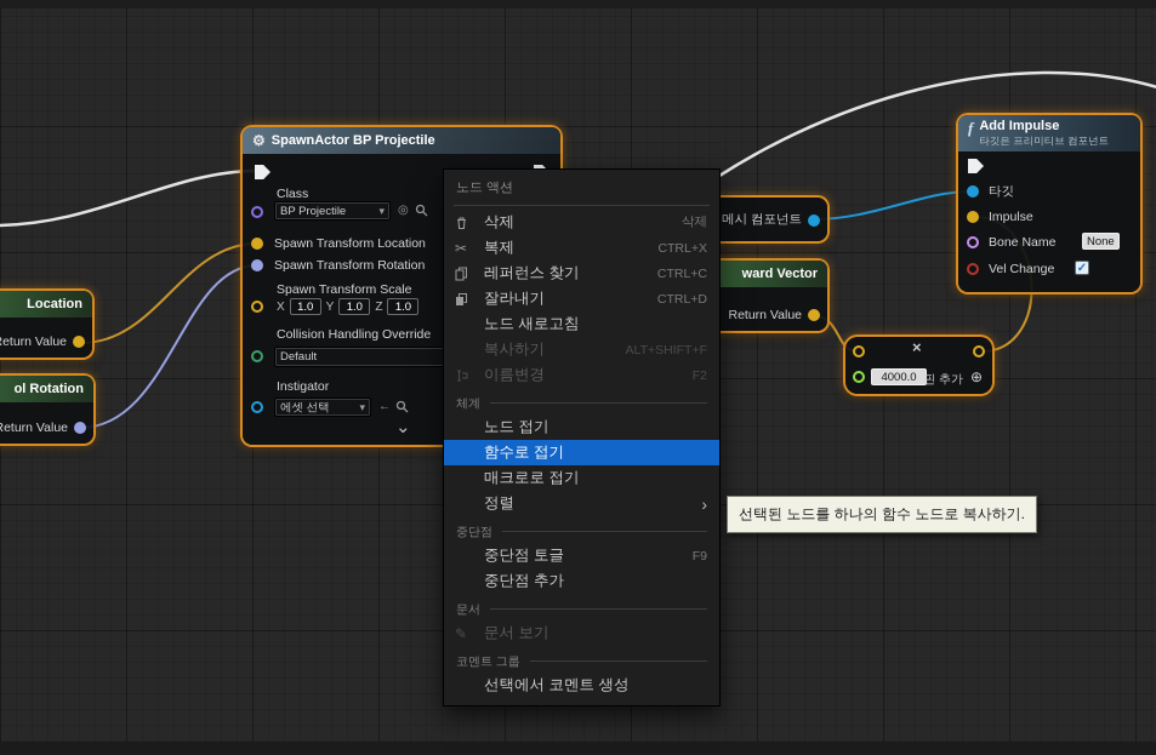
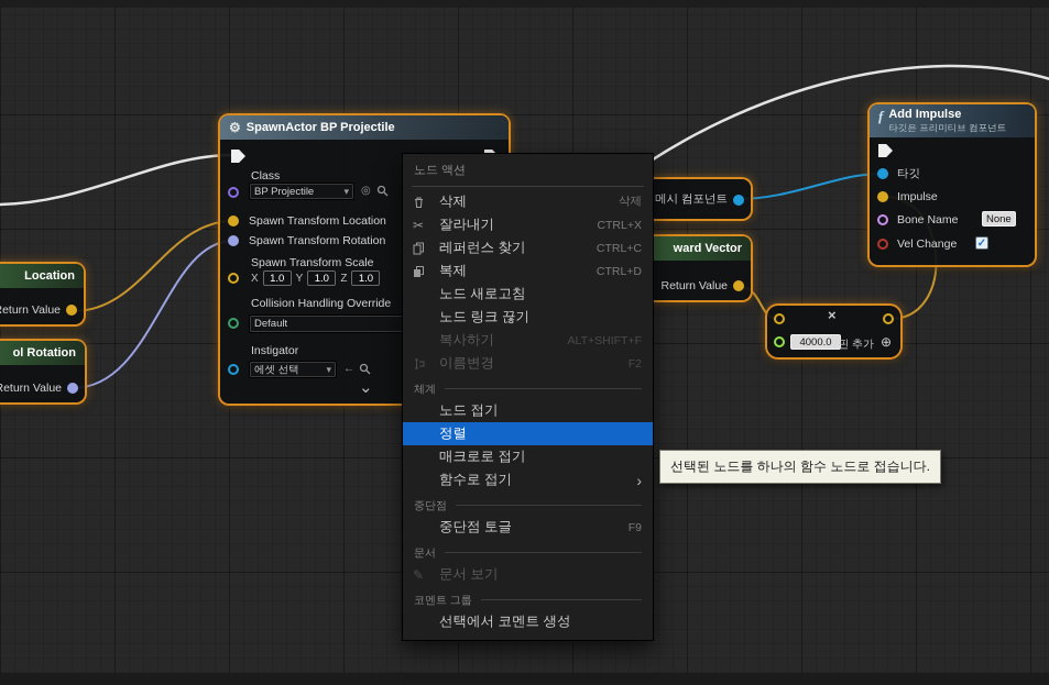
  Location
  eturn Value
  ol Rotation
  eturn Value
  메시 컴포넌트
  ward Vector
  Return Value
  ⚙
  SpawnActor BP Projectile
  Class
  BP Projectile
  ▾
  ◎
  Spawn Transform Location
  Spawn Transform Rotation
  Spawn Transform Scale
  X
  1.0
  Y
  1.0
  Z
  1.0
  Collision Handling Override
  Default
  Instigator
  에셋 선택
  ▾
  ←
  ⌄
  f
  Add Impulse
  타깃은 프리미티브 컴포넌트
  타깃
  Impulse
  Bone Name
  None
  Vel Change
  ×
  4000.0
  핀 추가
  ⊕
  노드 액션
  삭제
  삭제
  ✂
- 복제
+ 잘라내기
  CTRL+X
  레퍼런스 찾기
  CTRL+C
- 잘라내기
+ 복제
  CTRL+D
  노드 새로고침
+ 노드 링크 끊기
  복사하기
  ALT+SHIFT+F
  이름변경
  F2
  체계
  노드 접기
- 함수로 접기
+ 정렬
  매크로로 접기
- 정렬
+ 함수로 접기
  ›
  중단점
  중단점 토글
  F9
- 중단점 추가
  문서
  ✎
  문서 보기
  코멘트 그룹
  선택에서 코멘트 생성
- 선택된 노드를 하나의 함수 노드로 복사하기.
+ 선택된 노드를 하나의 함수 노드로 접습니다.
